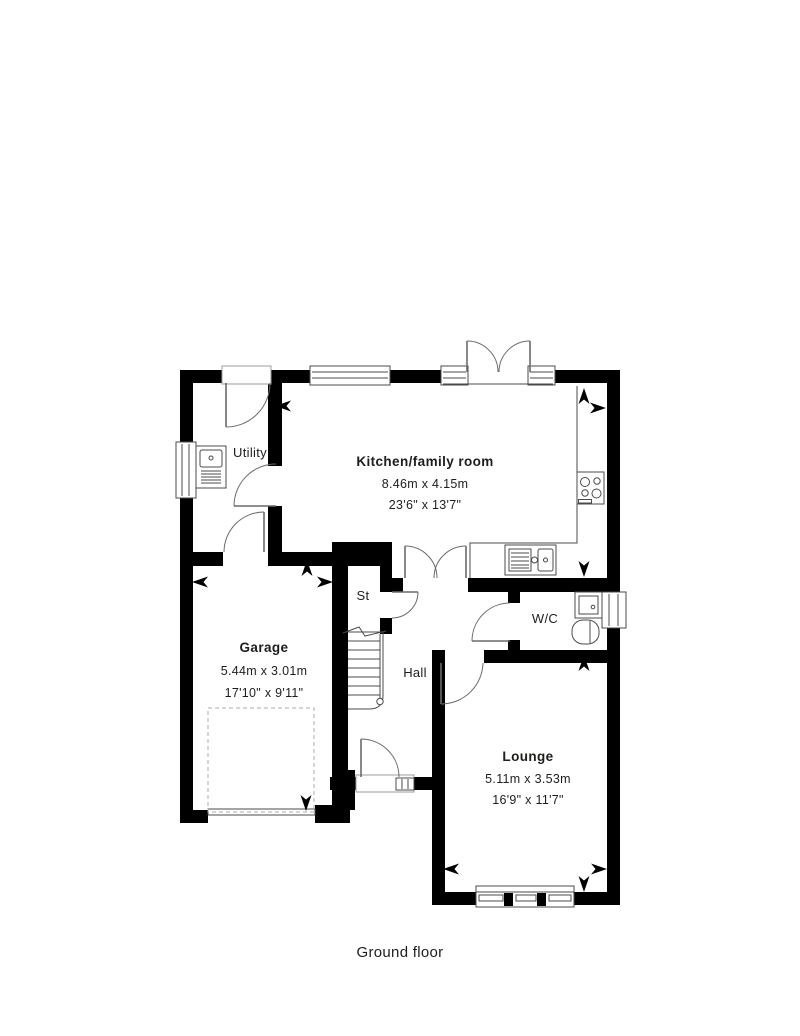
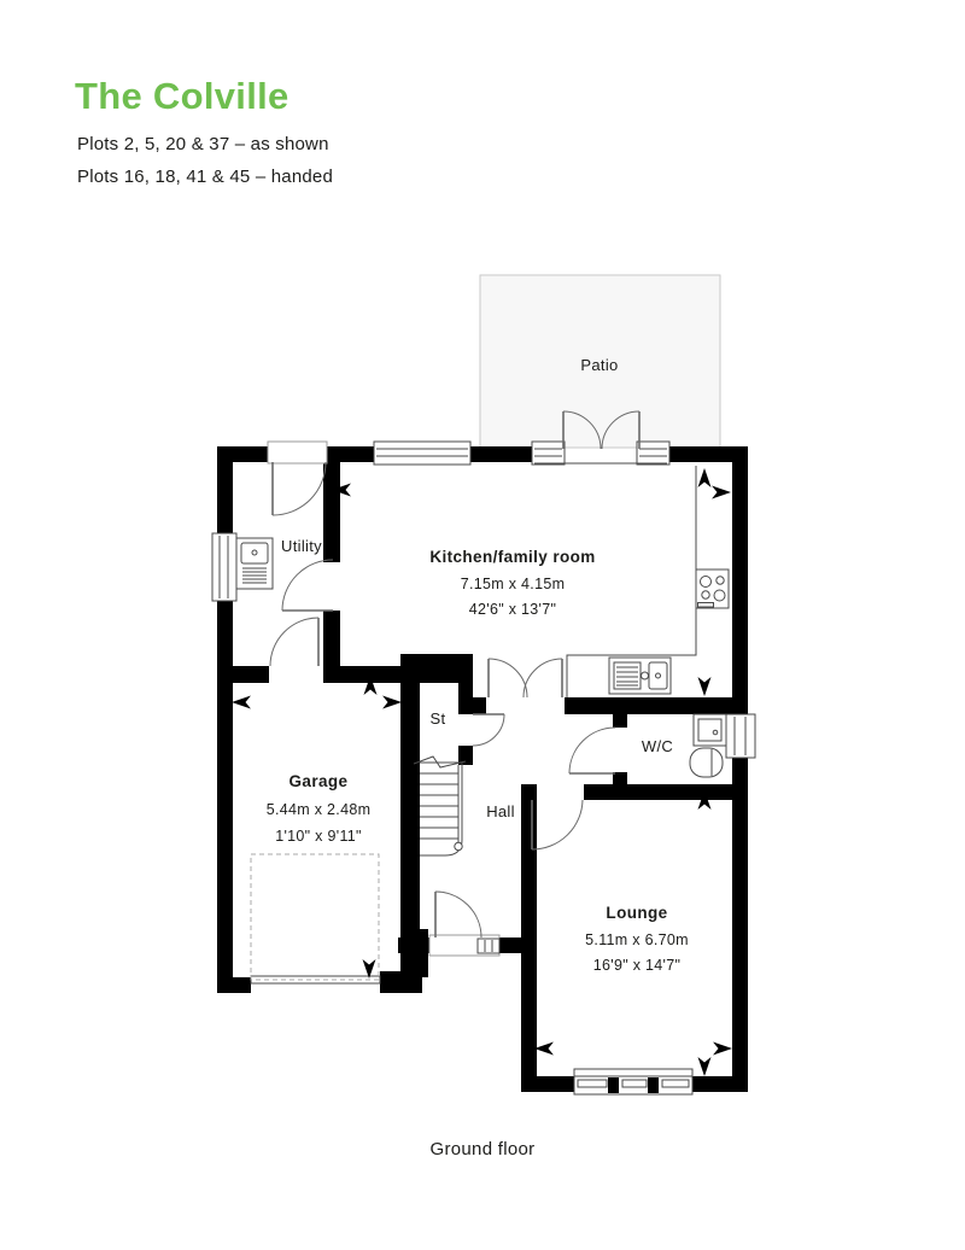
+ The Colville
+ Plots 2, 5, 20 & 37 – as shown
+ Plots 16, 18, 41 & 45 – handed
+ Patio
  Kitchen/family room
- 8.46m x 4.15m
+ 7.15m x 4.15m
- 23'6" x 13'7"
+ 42'6" x 13'7"
  Utility
  St
  Hall
  W/C
  Garage
- 5.44m x 3.01m
+ 5.44m x 2.48m
- 17'10" x 9'11"
+ 1'10" x 9'11"
  Lounge
- 5.11m x 3.53m
+ 5.11m x 6.70m
- 16'9" x 11'7"
+ 16'9" x 14'7"
  Ground floor
